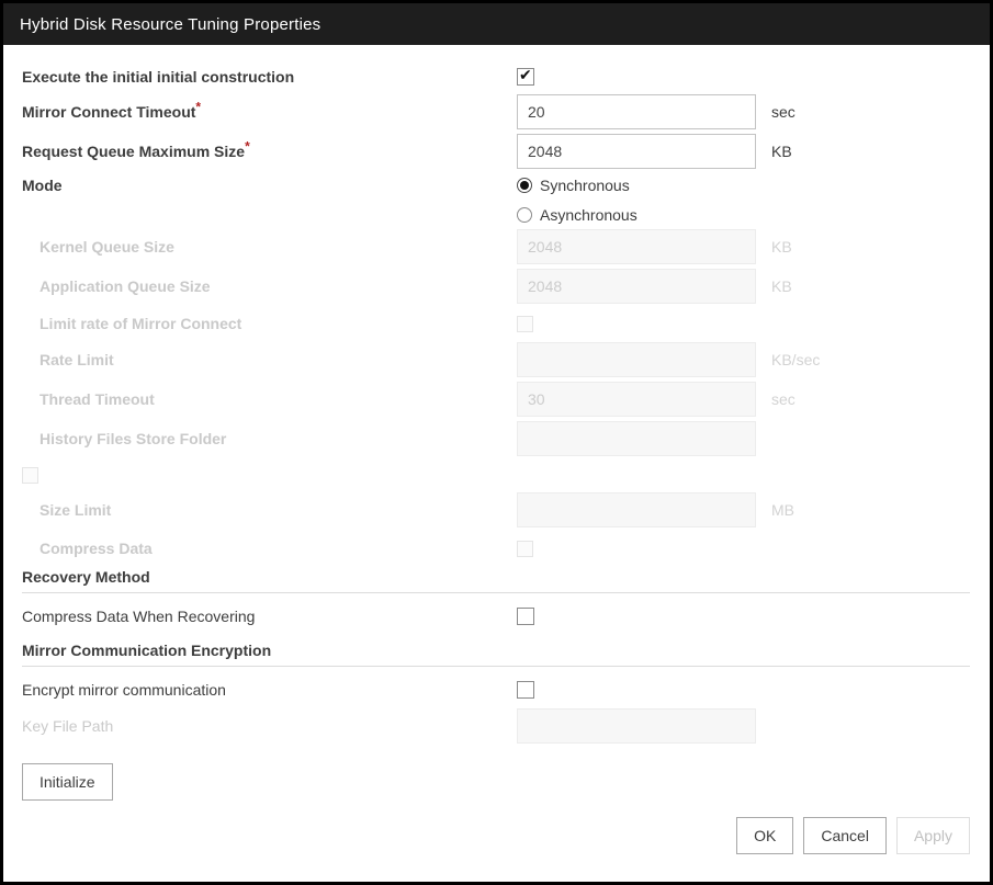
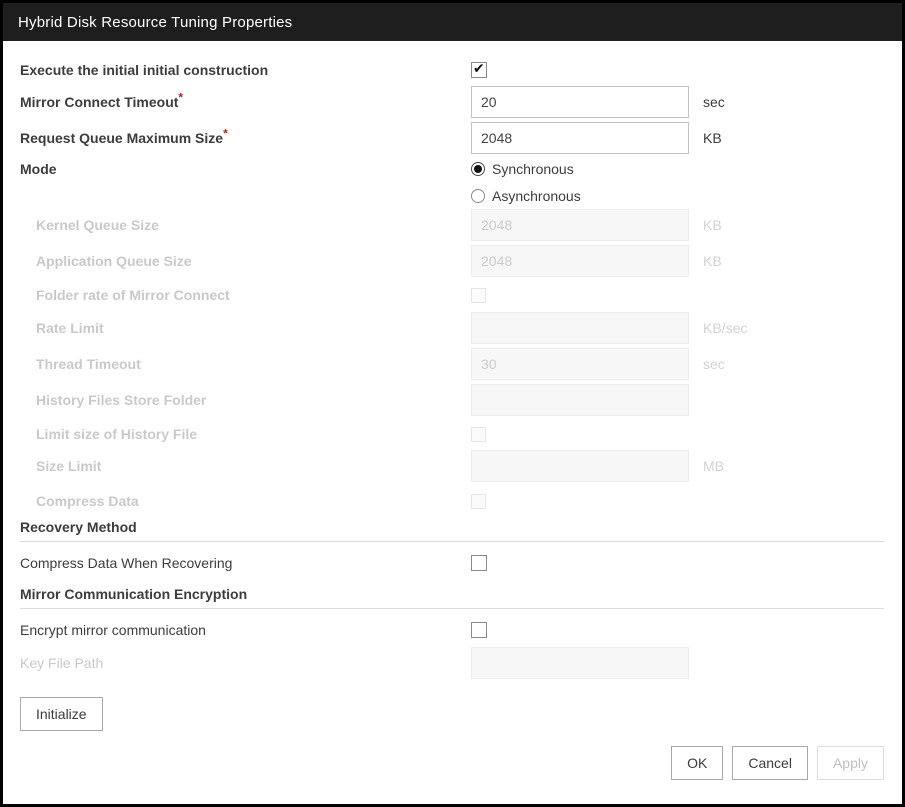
  Hybrid Disk Resource Tuning Properties
  Execute the initial initial construction
  Mirror Connect Timeout*
  20
  sec
  Request Queue Maximum Size*
  2048
  KB
  Mode
  Synchronous
  Asynchronous
  Kernel Queue Size
  2048
  KB
  Application Queue Size
  2048
  KB
- Limit rate of Mirror Connect
+ Folder rate of Mirror Connect
  Rate Limit
  KB/sec
  Thread Timeout
  30
  sec
  History Files Store Folder
+ Limit size of History File
  Size Limit
  MB
  Compress Data
  Recovery Method
  Compress Data When Recovering
  Mirror Communication Encryption
  Encrypt mirror communication
  Key File Path
  Initialize
  OK
  Cancel
  Apply
